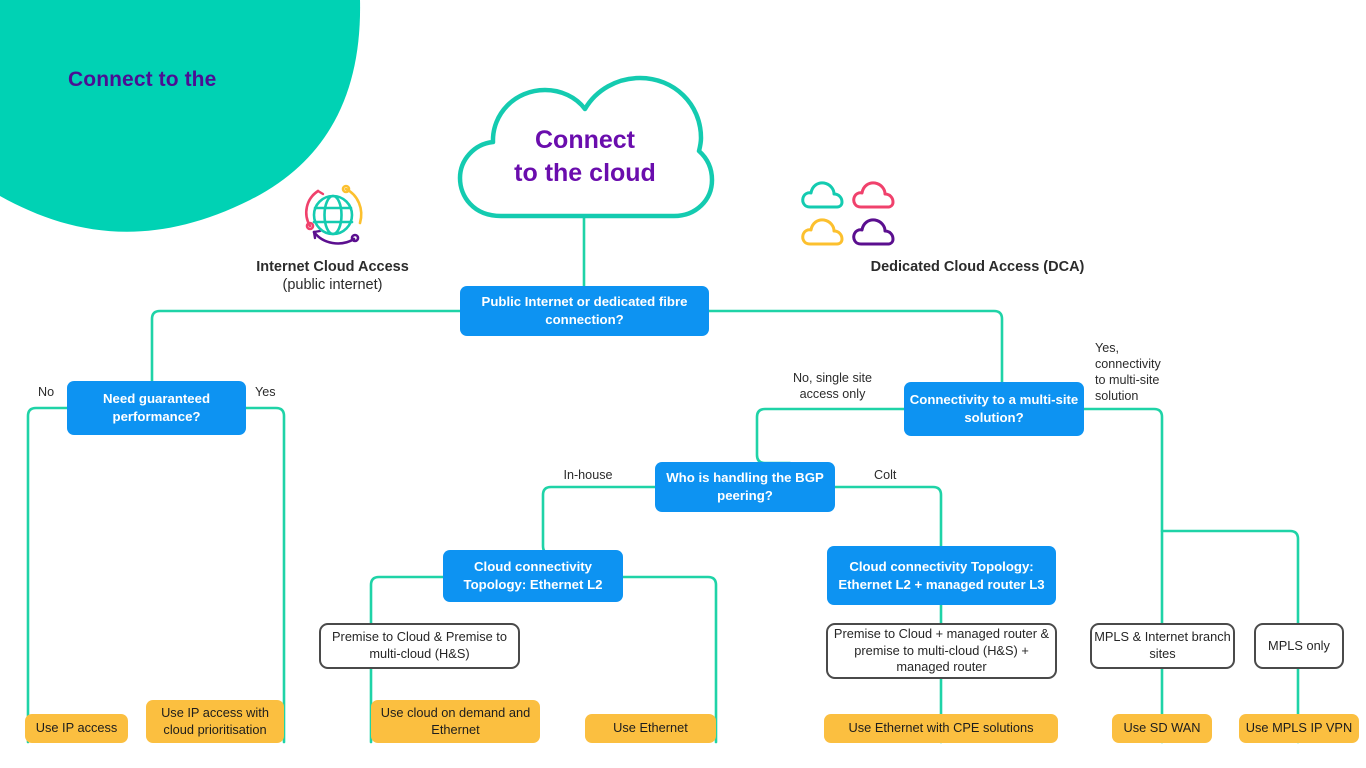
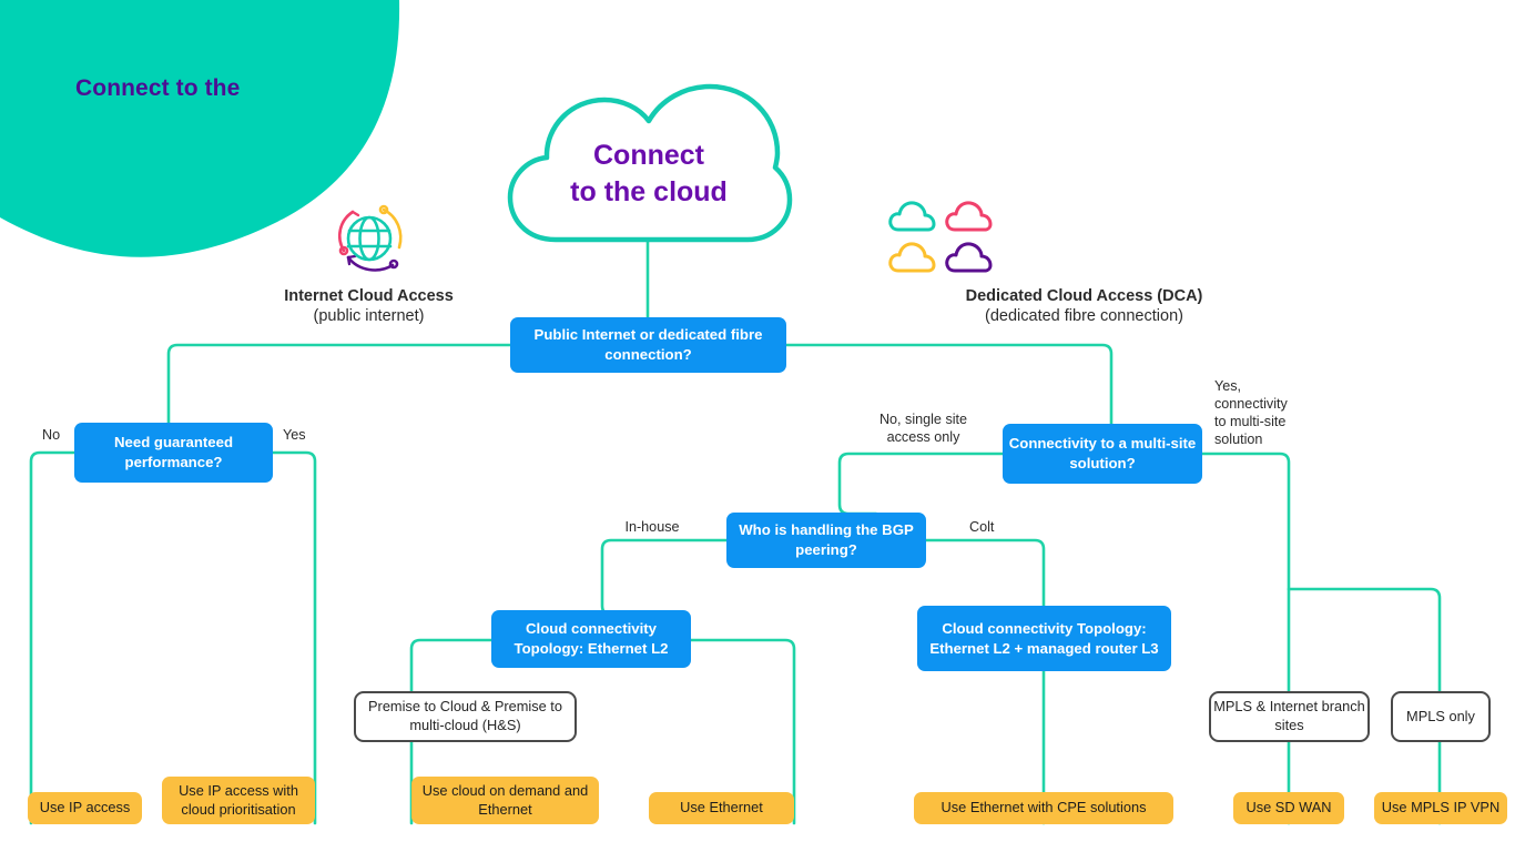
  Public Internet or dedicated fibre connection?
  Need guaranteed performance?
  Connectivity to a multi-site solution?
  Who is handling the BGP peering?
  Cloud connectivity Topology: Ethernet L2
  Cloud connectivity Topology: Ethernet L2 + managed router L3
  Premise to Cloud & Premise to multi-cloud (H&S)
- Premise to Cloud + managed router & premise to multi-cloud (H&S) + managed router
  MPLS & Internet branch sites
  MPLS only
  Use IP access
  Use IP access with cloud prioritisation
  Use cloud on demand and Ethernet
  Use Ethernet
  Use Ethernet with CPE solutions
  Use SD WAN
  Use MPLS IP VPN
  Connect to the
  Connect
  to the cloud
  Internet Cloud Access
  (public internet)
  Dedicated Cloud Access (DCA)
+ (dedicated fibre connection)
  No
  Yes
  No, single site access only
  Yes, connectivity to multi-site solution
  In-house
  Colt
